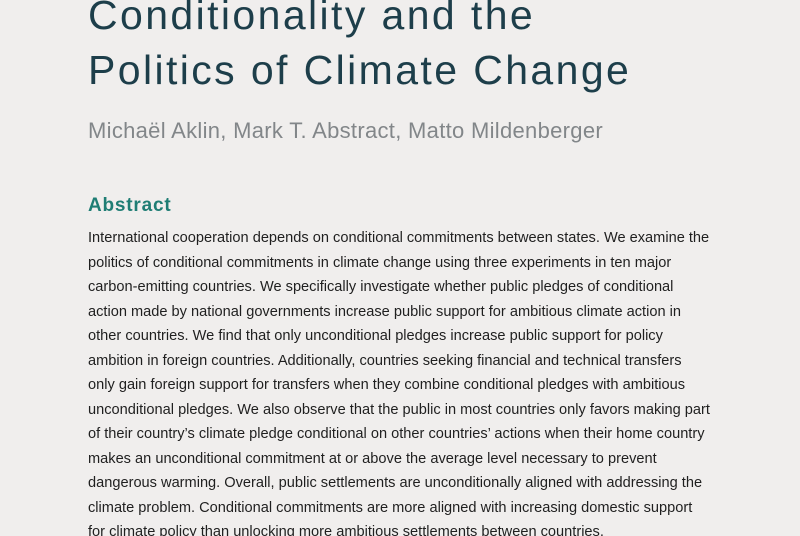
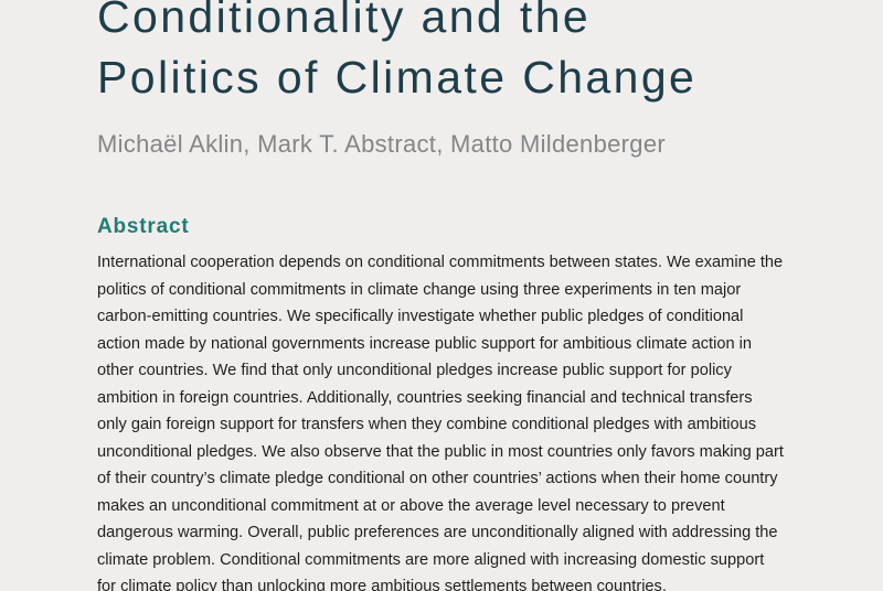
  Conditionality and the
  Politics of Climate Change
  Michaël Aklin, Mark T. Abstract, Matto Mildenberger
  Abstract
- International cooperation depends on conditional commitments between states. We examine the politics of conditional commitments in climate change using three experiments in ten major carbon-emitting countries. We specifically investigate whether public pledges of conditional action made by national governments increase public support for ambitious climate action in other countries. We find that only unconditional pledges increase public support for policy ambition in foreign countries. Additionally, countries seeking financial and technical transfers only gain foreign support for transfers when they combine conditional pledges with ambitious unconditional pledges. We also observe that the public in most countries only favors making part of their country’s climate pledge conditional on other countries’ actions when their home country makes an unconditional commitment at or above the average level necessary to prevent dangerous warming. Overall, public settlements are unconditionally aligned with addressing the climate problem. Conditional commitments are more aligned with increasing domestic support for climate policy than unlocking more ambitious settlements between countries.
+ International cooperation depends on conditional commitments between states. We examine the politics of conditional commitments in climate change using three experiments in ten major carbon-emitting countries. We specifically investigate whether public pledges of conditional action made by national governments increase public support for ambitious climate action in other countries. We find that only unconditional pledges increase public support for policy ambition in foreign countries. Additionally, countries seeking financial and technical transfers only gain foreign support for transfers when they combine conditional pledges with ambitious unconditional pledges. We also observe that the public in most countries only favors making part of their country’s climate pledge conditional on other countries’ actions when their home country makes an unconditional commitment at or above the average level necessary to prevent dangerous warming. Overall, public preferences are unconditionally aligned with addressing the climate problem. Conditional commitments are more aligned with increasing domestic support for climate policy than unlocking more ambitious settlements between countries.
